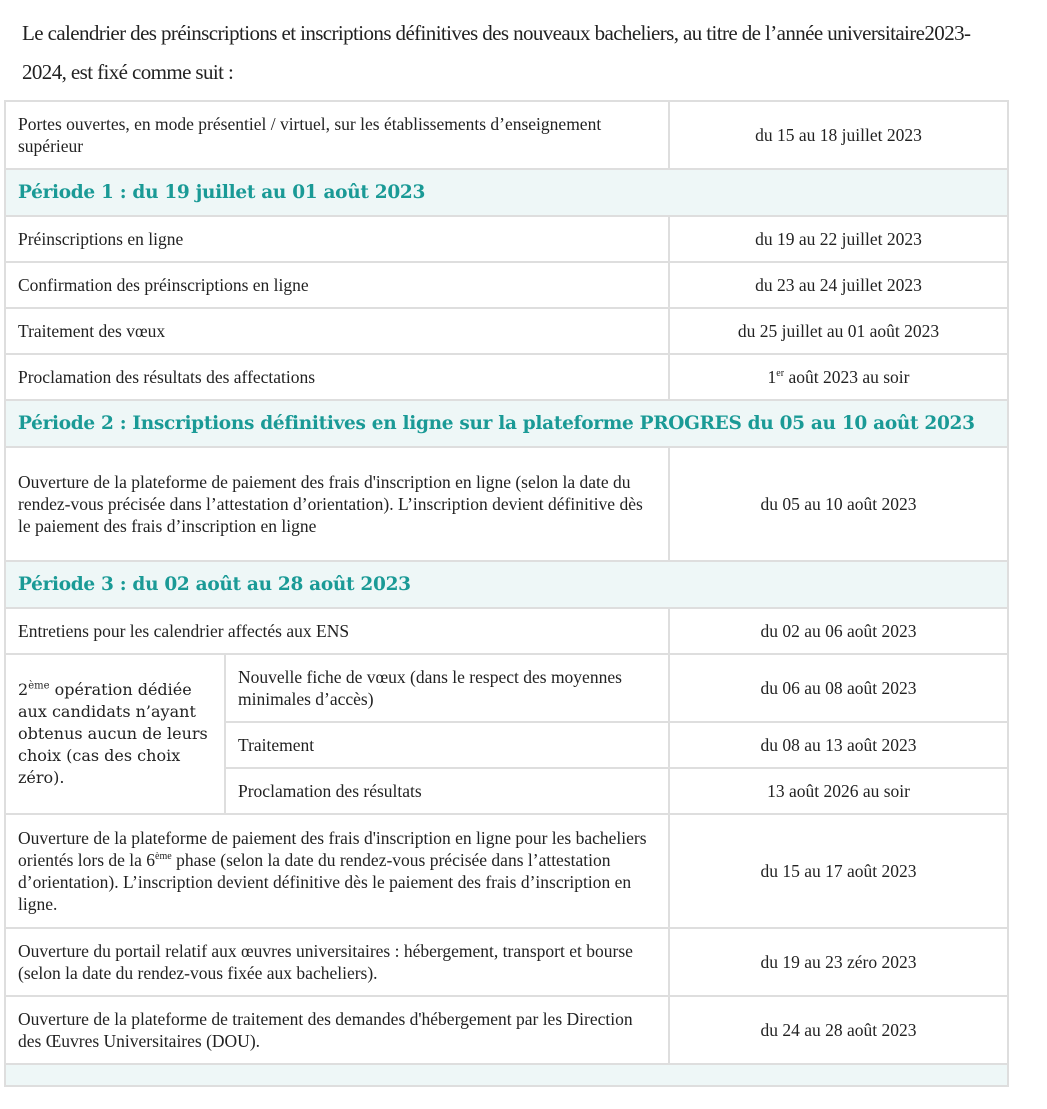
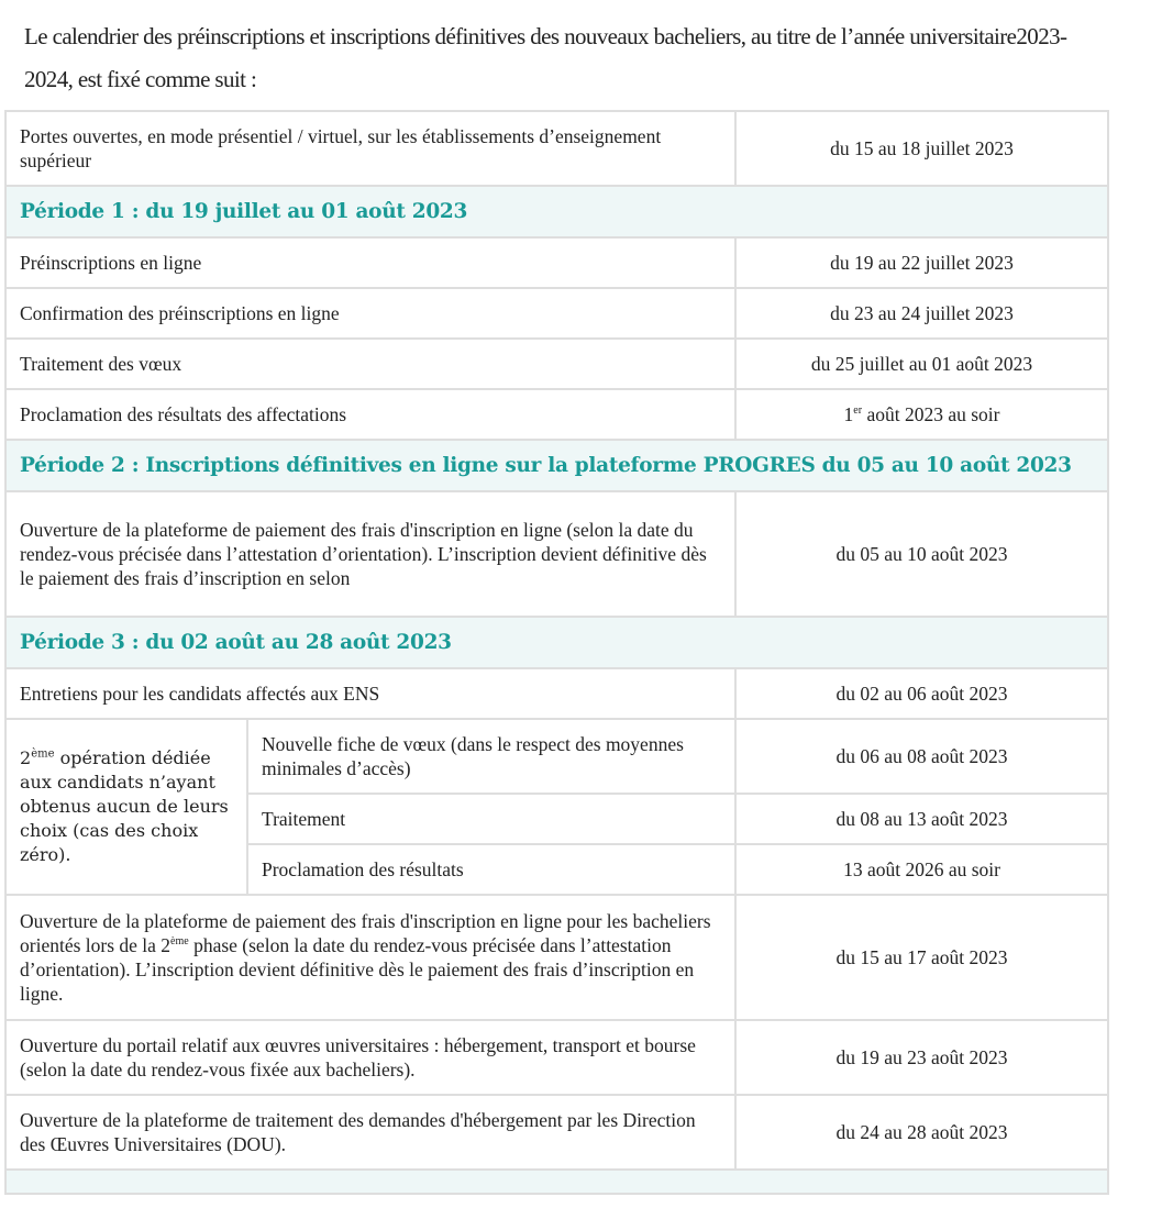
  Le calendrier des préinscriptions et inscriptions définitives des nouveaux bacheliers, au titre de l’année universitaire2023-2024, est fixé comme suit :
  Portes ouvertes, en mode présentiel / virtuel, sur les établissements d’enseignement supérieur	du 15 au 18 juillet 2023
  Période 1 : du 19 juillet au 01 août 2023
  Préinscriptions en ligne	du 19 au 22 juillet 2023
  Confirmation des préinscriptions en ligne	du 23 au 24 juillet 2023
  Traitement des vœux	du 25 juillet au 01 août 2023
  Proclamation des résultats des affectations	1er août 2023 au soir
  Période 2 : Inscriptions définitives en ligne sur la plateforme PROGRES du 05 au 10 août 2023
- Ouverture de la plateforme de paiement des frais d'inscription en ligne (selon la date du rendez-vous précisée dans l’attestation d’orientation). L’inscription devient définitive dès le paiement des frais d’inscription en ligne	du 05 au 10 août 2023
+ Ouverture de la plateforme de paiement des frais d'inscription en ligne (selon la date du rendez-vous précisée dans l’attestation d’orientation). L’inscription devient définitive dès le paiement des frais d’inscription en selon	du 05 au 10 août 2023
  Période 3 : du 02 août au 28 août 2023
- Entretiens pour les calendrier affectés aux ENS	du 02 au 06 août 2023
+ Entretiens pour les candidats affectés aux ENS	du 02 au 06 août 2023
  2ème opération dédiée aux candidats n’ayant obtenus aucun de leurs choix (cas des choix zéro).	Nouvelle fiche de vœux (dans le respect des moyennes minimales d’accès)	du 06 au 08 août 2023
  Traitement	du 08 au 13 août 2023
  Proclamation des résultats	13 août 2026 au soir
- Ouverture de la plateforme de paiement des frais d'inscription en ligne pour les bacheliers orientés lors de la 6ème phase (selon la date du rendez-vous précisée dans l’attestation d’orientation). L’inscription devient définitive dès le paiement des frais d’inscription en ligne.	du 15 au 17 août 2023
+ Ouverture de la plateforme de paiement des frais d'inscription en ligne pour les bacheliers orientés lors de la 2ème phase (selon la date du rendez-vous précisée dans l’attestation d’orientation). L’inscription devient définitive dès le paiement des frais d’inscription en ligne.	du 15 au 17 août 2023
- Ouverture du portail relatif aux œuvres universitaires : hébergement, transport et bourse (selon la date du rendez-vous fixée aux bacheliers).	du 19 au 23 zéro 2023
+ Ouverture du portail relatif aux œuvres universitaires : hébergement, transport et bourse (selon la date du rendez-vous fixée aux bacheliers).	du 19 au 23 août 2023
  Ouverture de la plateforme de traitement des demandes d'hébergement par les Direction des Œuvres Universitaires (DOU).	du 24 au 28 août 2023
